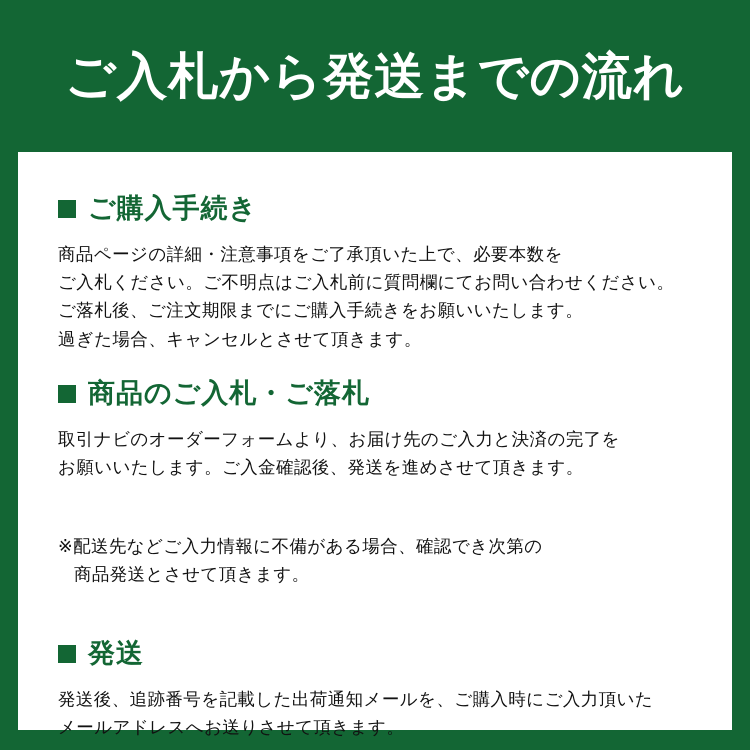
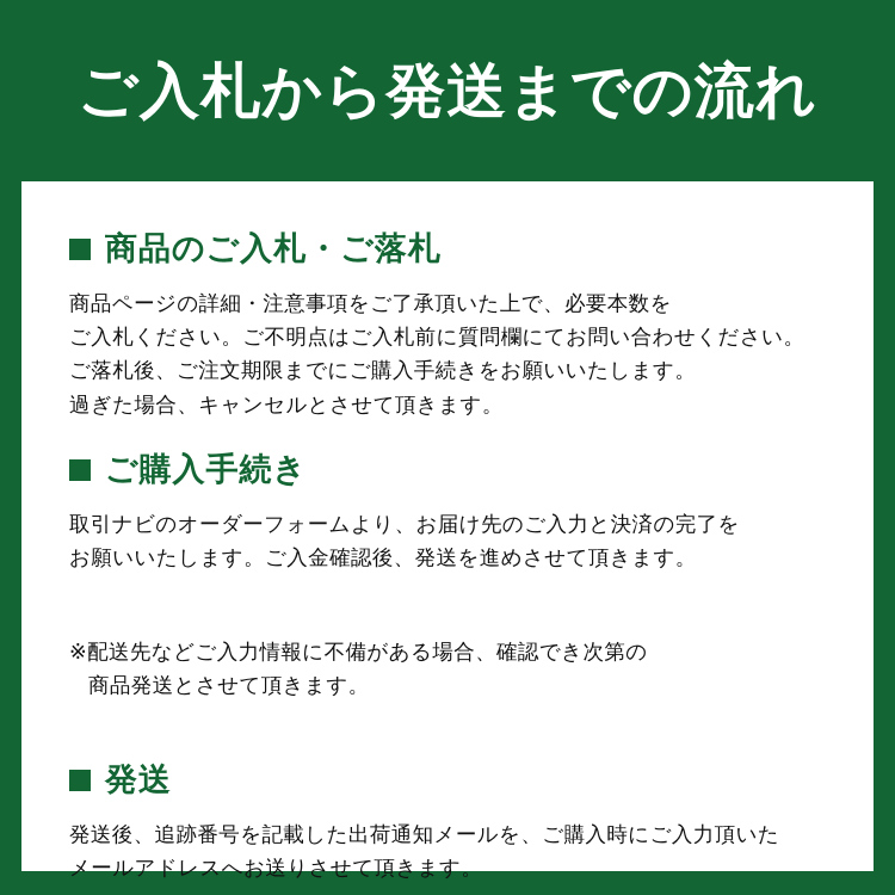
  ご入札から発送までの流れ
- ご購入手続き
+ 商品のご入札・ご落札
  商品ページの詳細・注意事項をご了承頂いた上で、必要本数を
  ご入札ください。ご不明点はご入札前に質問欄にてお問い合わせください。
  ご落札後、ご注文期限までにご購入手続きをお願いいたします。
  過ぎた場合、キャンセルとさせて頂きます。
- 商品のご入札・ご落札
+ ご購入手続き
  取引ナビのオーダーフォームより、お届け先のご入力と決済の完了を
  お願いいたします。ご入金確認後、発送を進めさせて頂きます。
  ※配送先などご入力情報に不備がある場合、確認でき次第の
  商品発送とさせて頂きます。
  発送
  発送後、追跡番号を記載した出荷通知メールを、ご購入時にご入力頂いた
  メールアドレスへお送りさせて頂きます。
